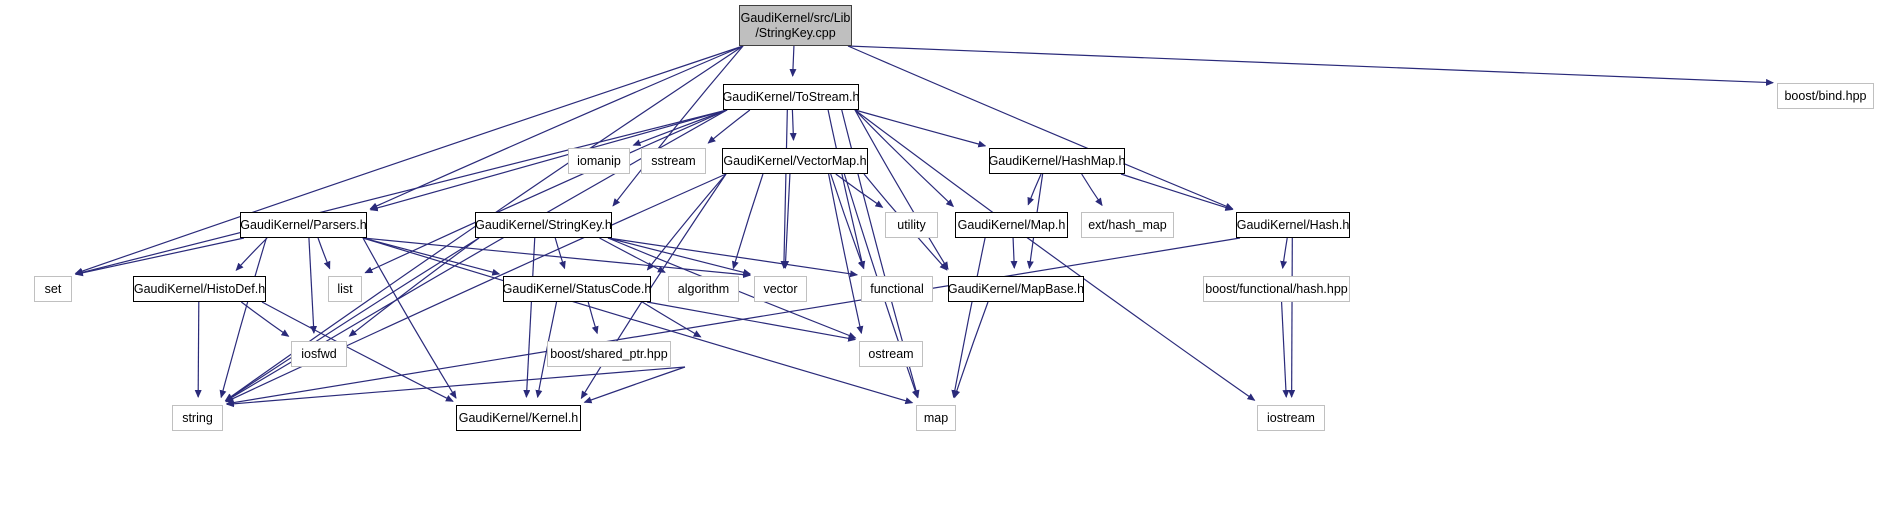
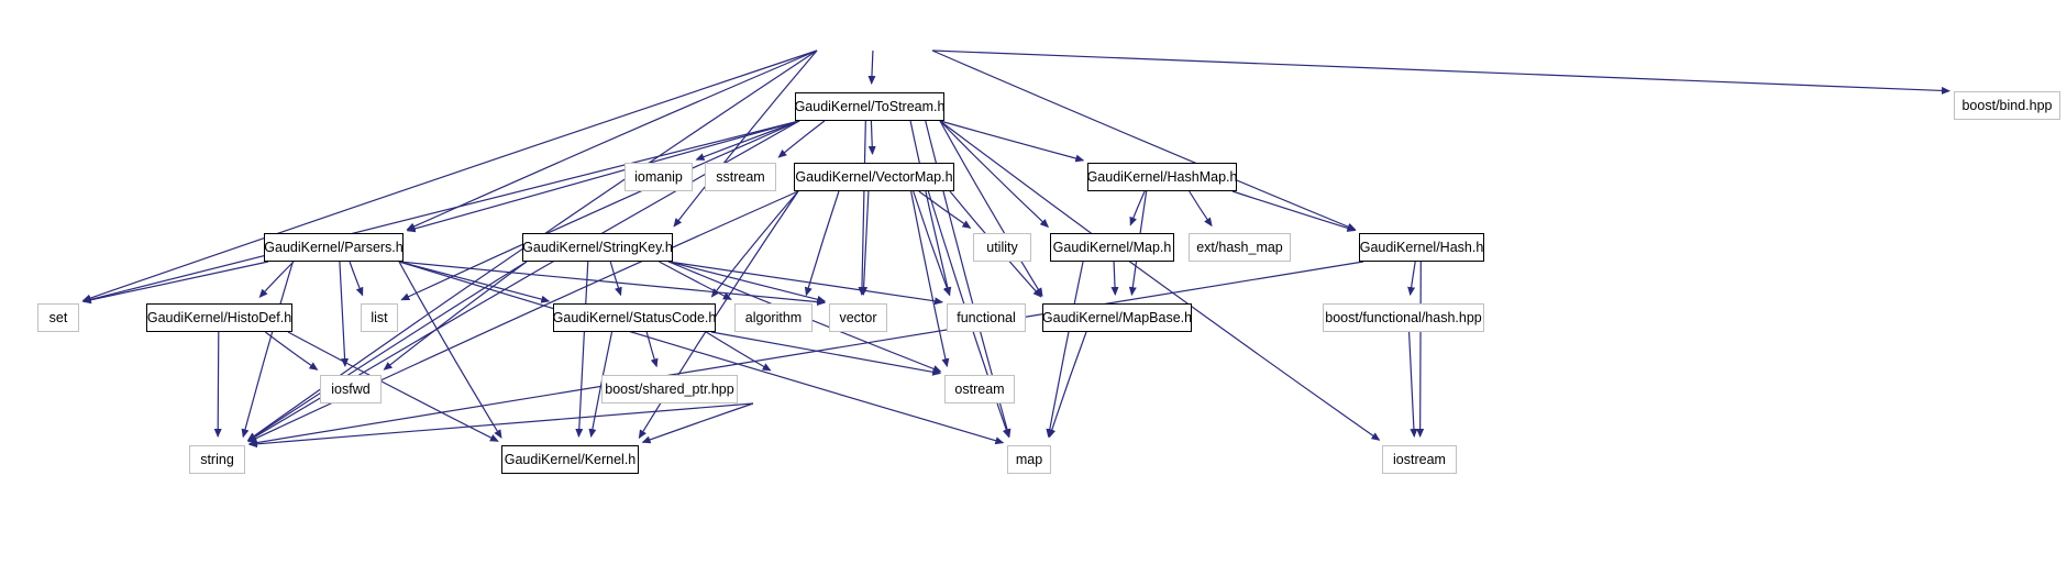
- GaudiKernel/src/Lib
- /StringKey.cpp
  boost/bind.hpp
  GaudiKernel/ToStream.h
  iomanip
  sstream
  GaudiKernel/VectorMap.h
  GaudiKernel/HashMap.h
  GaudiKernel/Parsers.h
  GaudiKernel/StringKey.h
  utility
  GaudiKernel/Map.h
  ext/hash_map
  GaudiKernel/Hash.h
  set
  GaudiKernel/HistoDef.h
  list
  GaudiKernel/StatusCode.h
  algorithm
  vector
  functional
  GaudiKernel/MapBase.h
  boost/functional/hash.hpp
  iosfwd
  boost/shared_ptr.hpp
  ostream
  string
  GaudiKernel/Kernel.h
  map
  iostream
